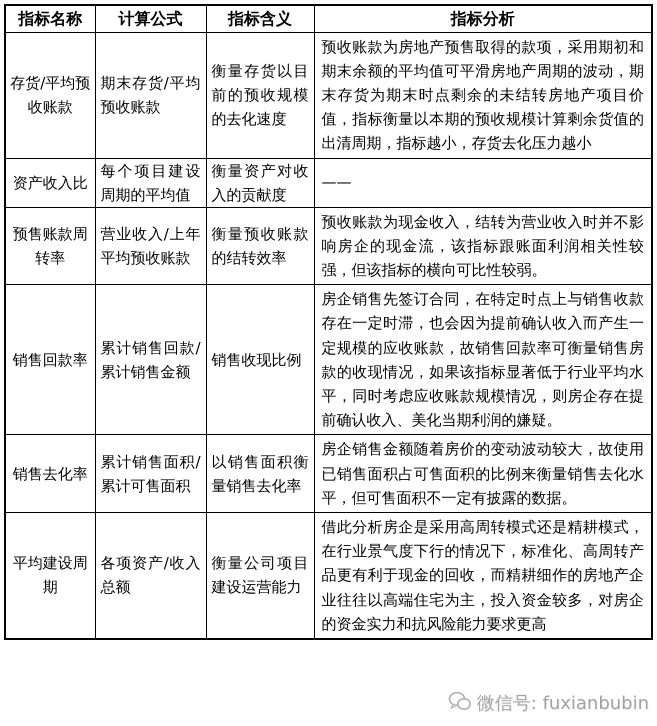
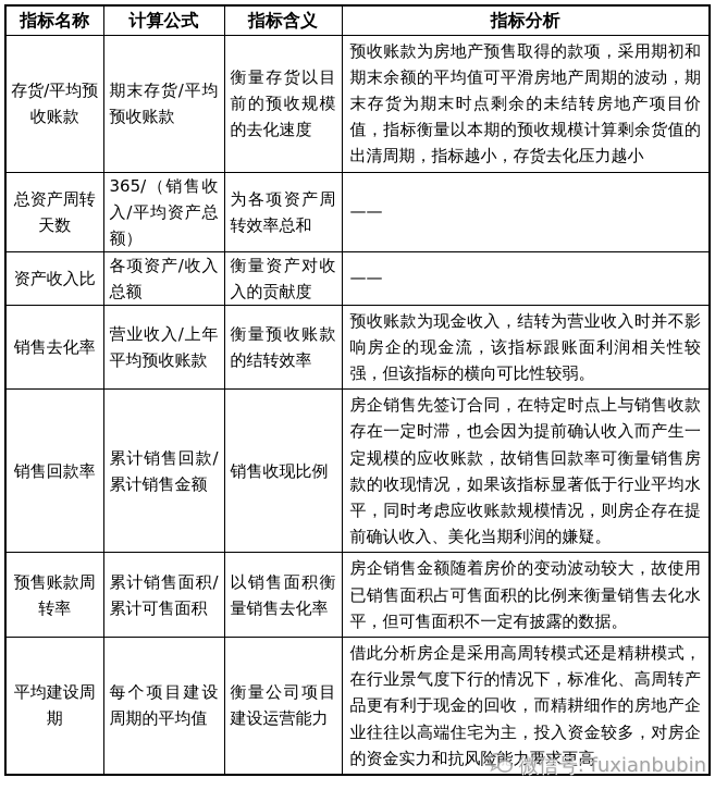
  指标名称	计算公式	指标含义	指标分析
  存货/平均预收账款	期末存货/平均预收账款	衡量存货以目前的预收规模的去化速度	预收账款为房地产预售取得的款项，采用期初和期末余额的平均值可平滑房地产周期的波动，期末存货为期末时点剩余的未结转房地产项目价值，指标衡量以本期的预收规模计算剩余货值的出清周期，指标越小，存货去化压力越小
+ 总资产周转天数	365/（销售收入/平均资产总额）	为各项资产周转效率总和	——
- 资产收入比	每个项目建设周期的平均值	衡量资产对收入的贡献度	——
+ 资产收入比	各项资产/收入总额	衡量资产对收入的贡献度	——
- 预售账款周转率	营业收入/上年平均预收账款	衡量预收账款的结转效率	预收账款为现金收入，结转为营业收入时并不影响房企的现金流，该指标跟账面利润相关性较强，但该指标的横向可比性较弱。
+ 销售去化率	营业收入/上年平均预收账款	衡量预收账款的结转效率	预收账款为现金收入，结转为营业收入时并不影响房企的现金流，该指标跟账面利润相关性较强，但该指标的横向可比性较弱。
  销售回款率	累计销售回款/累计销售金额	销售收现比例	房企销售先签订合同，在特定时点上与销售收款存在一定时滞，也会因为提前确认收入而产生一定规模的应收账款，故销售回款率可衡量销售房款的收现情况，如果该指标显著低于行业平均水平，同时考虑应收账款规模情况，则房企存在提前确认收入、美化当期利润的嫌疑。
- 销售去化率	累计销售面积/累计可售面积	以销售面积衡量销售去化率	房企销售金额随着房价的变动波动较大，故使用已销售面积占可售面积的比例来衡量销售去化水平，但可售面积不一定有披露的数据。
+ 预售账款周转率	累计销售面积/累计可售面积	以销售面积衡量销售去化率	房企销售金额随着房价的变动波动较大，故使用已销售面积占可售面积的比例来衡量销售去化水平，但可售面积不一定有披露的数据。
- 平均建设周期	各项资产/收入总额	衡量公司项目建设运营能力	借此分析房企是采用高周转模式还是精耕模式，在行业景气度下行的情况下，标准化、高周转产品更有利于现金的回收，而精耕细作的房地产企业往往以高端住宅为主，投入资金较多，对房企的资金实力和抗风险能力要求更高
+ 平均建设周期	每个项目建设周期的平均值	衡量公司项目建设运营能力	借此分析房企是采用高周转模式还是精耕模式，在行业景气度下行的情况下，标准化、高周转产品更有利于现金的回收，而精耕细作的房地产企业往往以高端住宅为主，投入资金较多，对房企的资金实力和抗风险能力要求更高
  微信号: fuxianbubin
